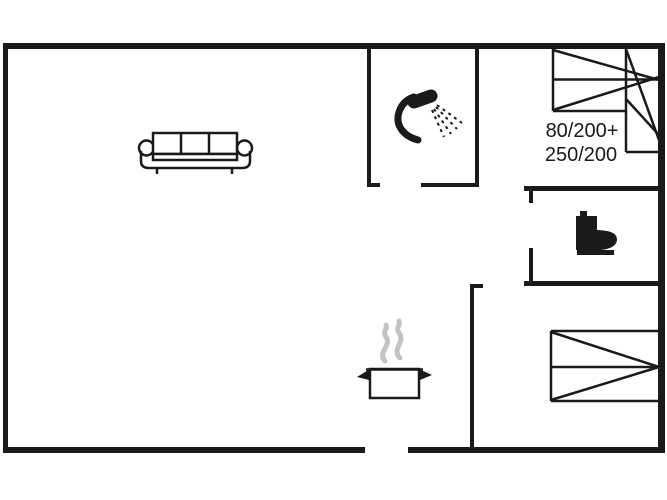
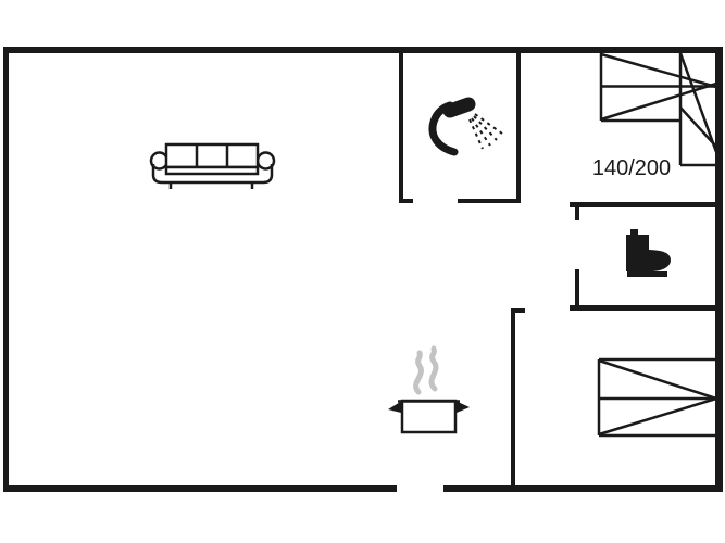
- 80/200+
- 250/200
+ 140/200
